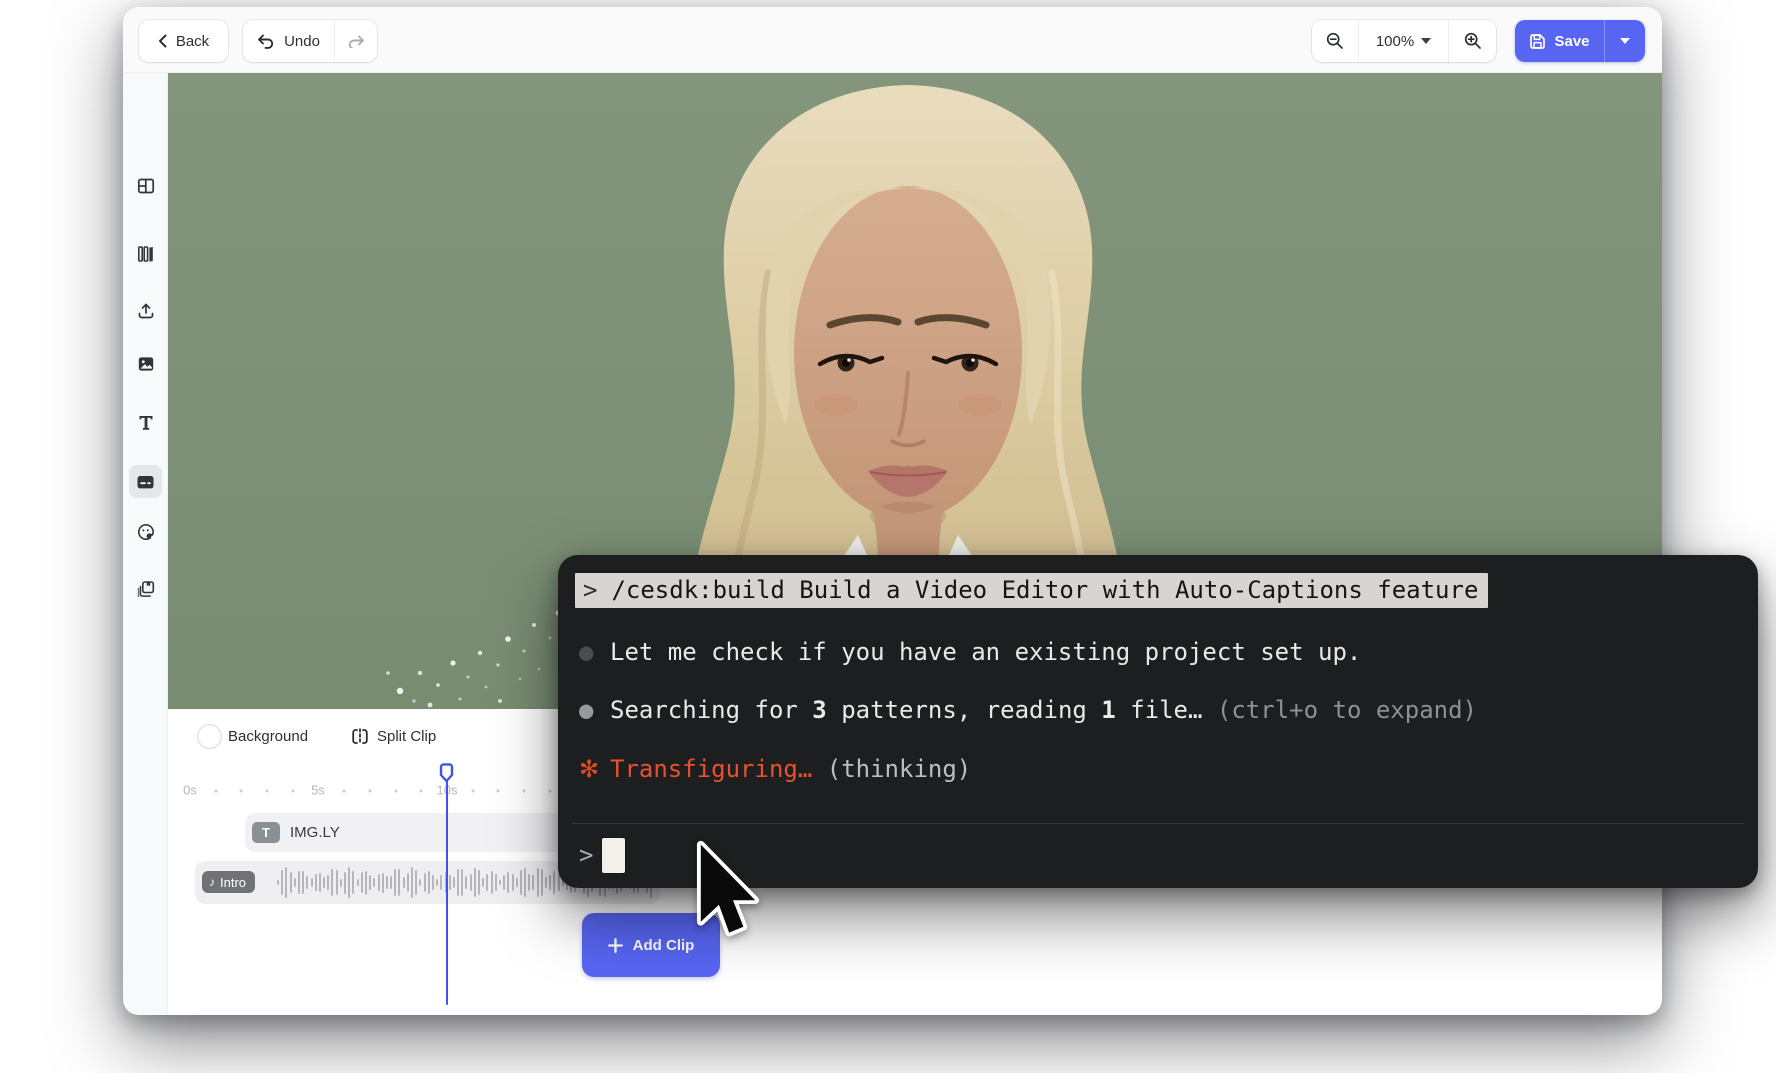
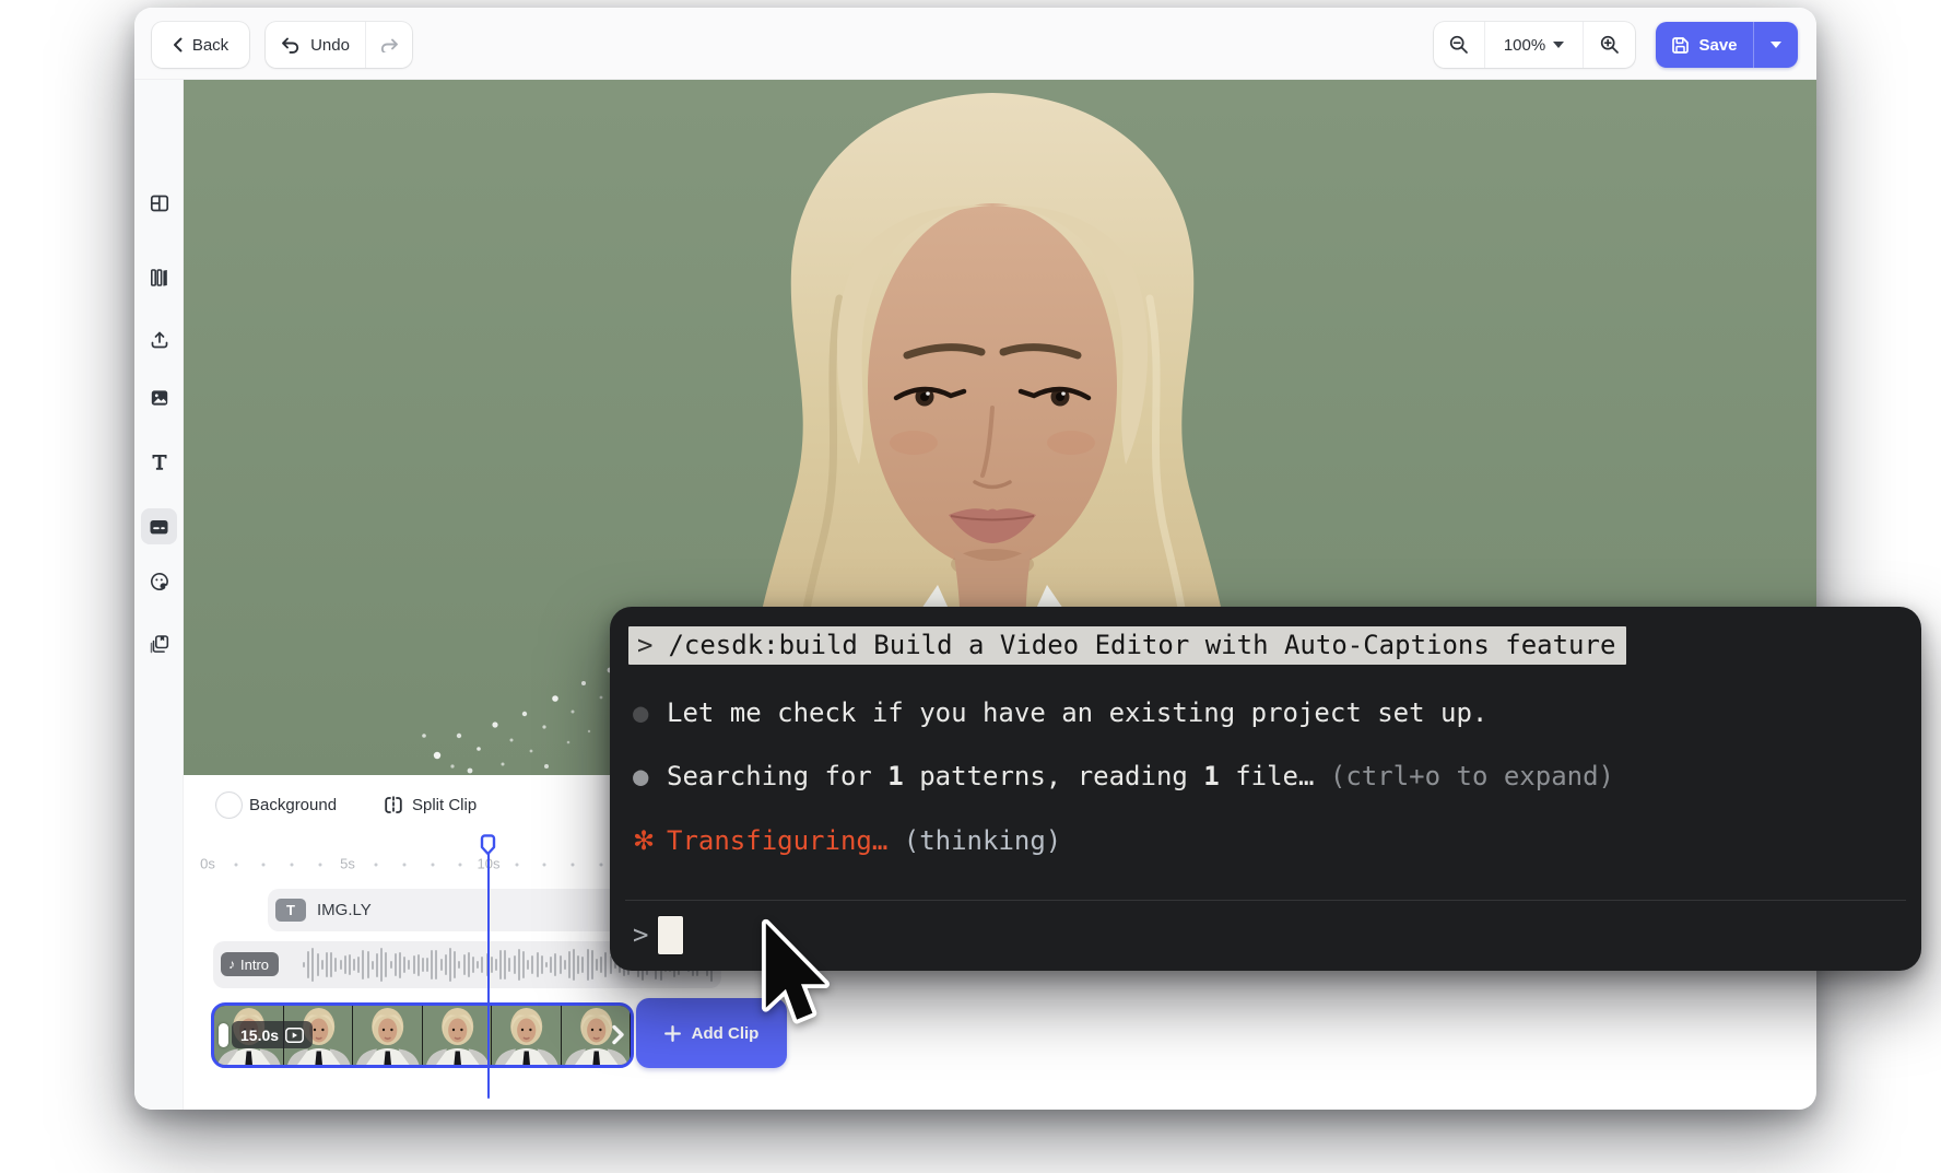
  Back
  Undo
  100%
  Save
  Background
  Split Clip
  0s
  5s
  T
  IMG.LY
  ♪
  Intro
+ 15.0s
  Add Clip
  > /cesdk:build Build a Video Editor with Auto-Captions feature
  ●
  Let me check if you have an existing project set up.
  ●
- Searching for 3 patterns, reading 1 file… (ctrl+o to expand)
+ Searching for 1 patterns, reading 1 file… (ctrl+o to expand)
  ✻
  Transfiguring… (thinking)
  >
